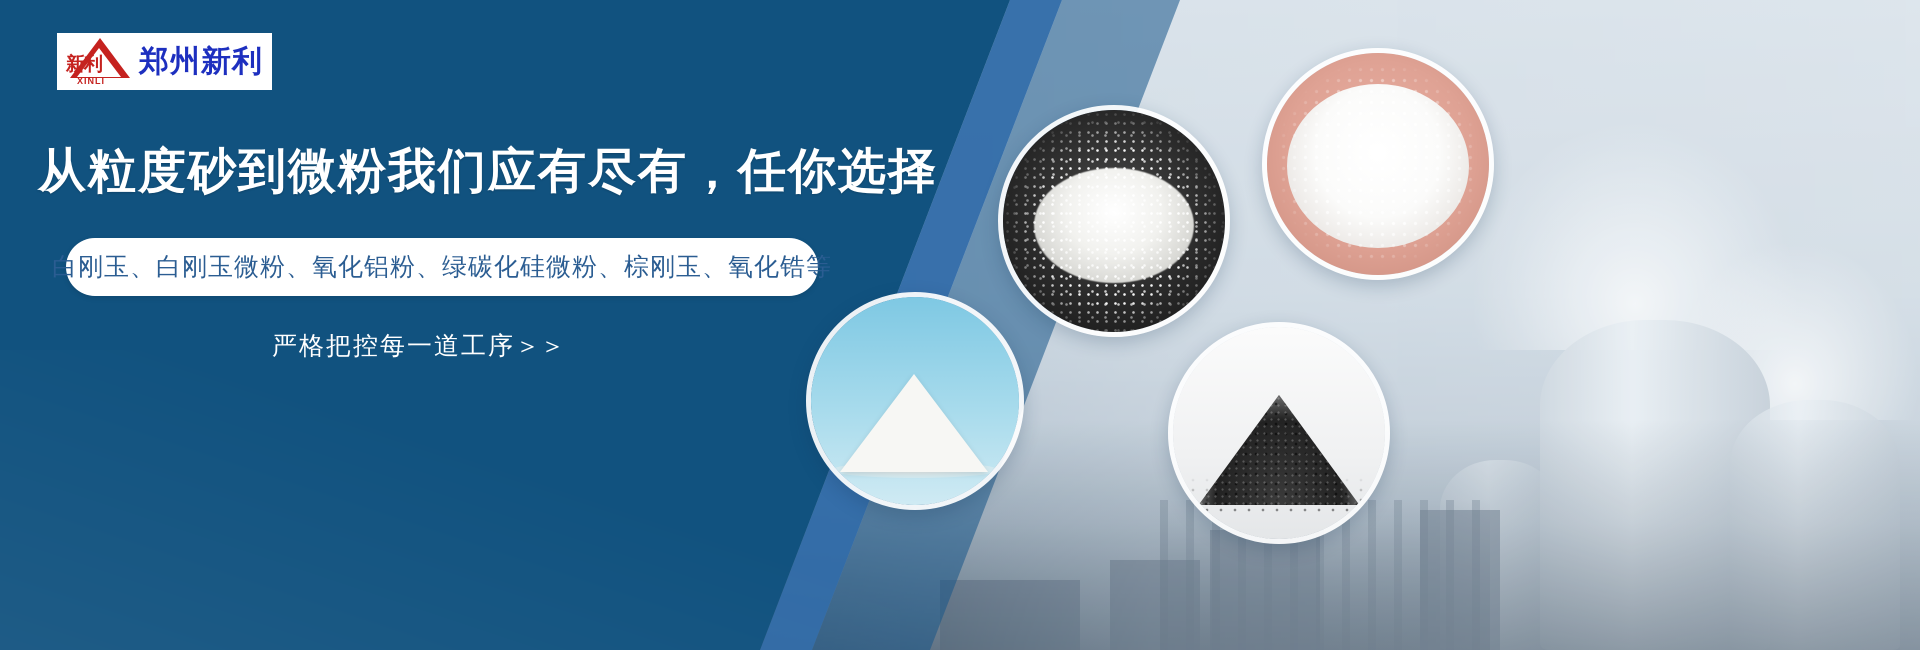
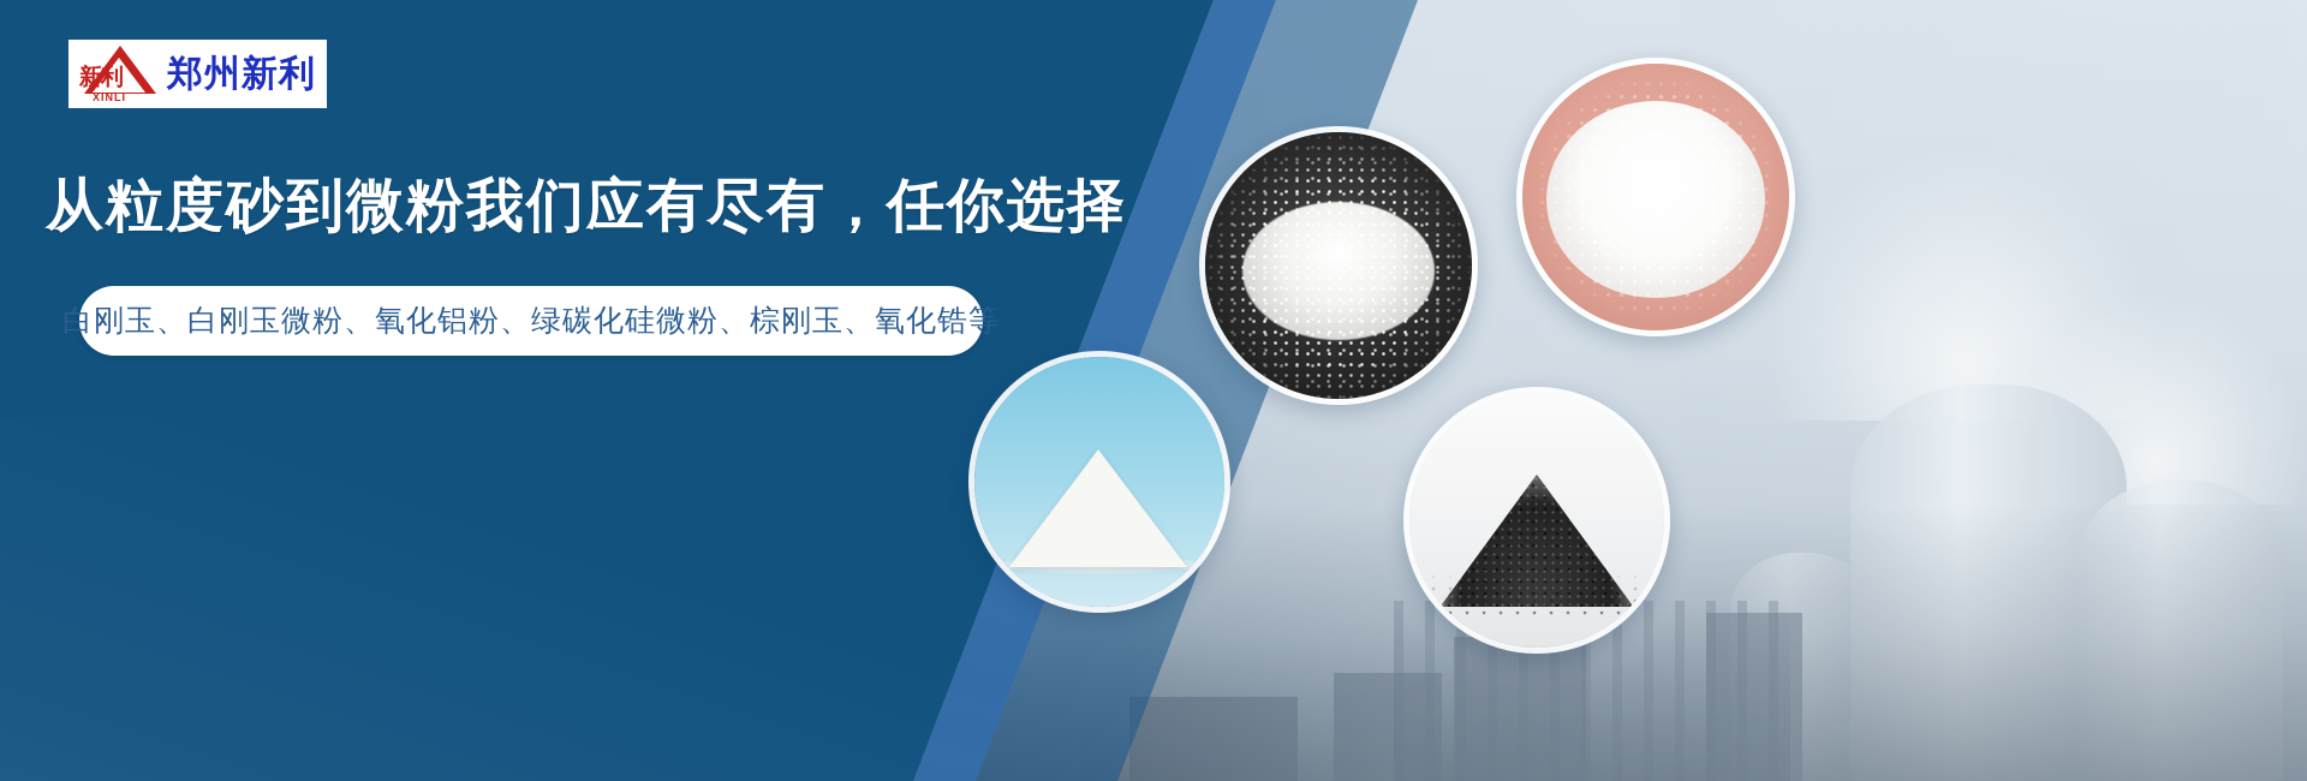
  新利
  XINLI
  郑州新利
  从粒度砂到微粉我们应有尽有，任你选择
  白刚玉、白刚玉微粉、氧化铝粉、绿碳化硅微粉、棕刚玉、氧化锆等
- 严格把控每一道工序＞＞
